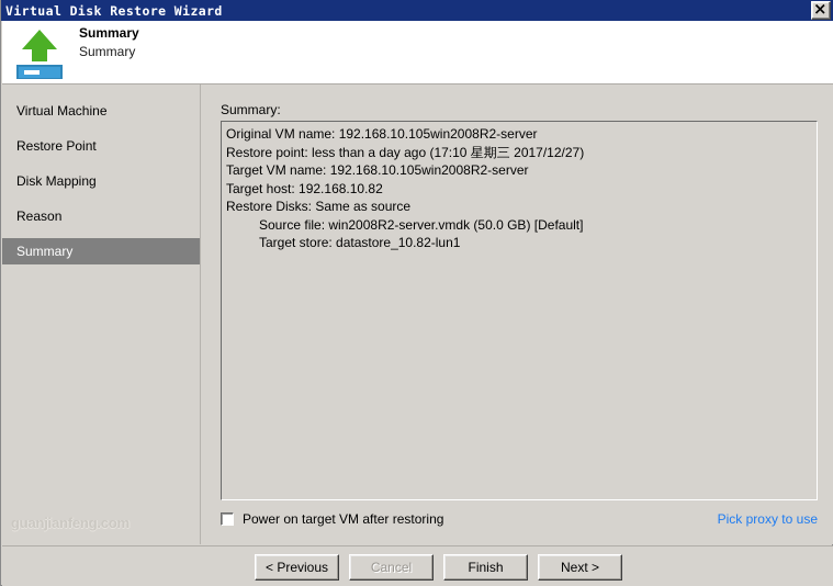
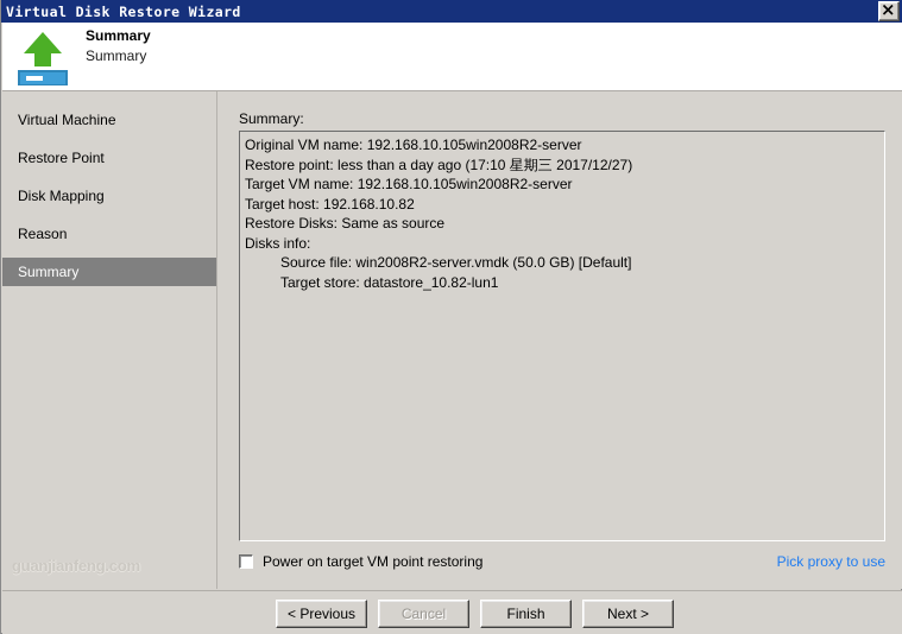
  Virtual Disk Restore Wizard
  Summary
  Summary
  Virtual Machine
  Restore Point
  Disk Mapping
  Reason
  Summary
  guanjianfeng.com
  Summary:
  Original VM name: 192.168.10.105win2008R2-server
  Restore point: less than a day ago (17:10 星期三 2017/12/27)
  Target VM name: 192.168.10.105win2008R2-server
  Target host: 192.168.10.82
  Restore Disks: Same as source
+ Disks info:
  Source file: win2008R2-server.vmdk (50.0 GB) [Default]
  Target store: datastore_10.82-lun1
- Power on target VM after restoring
+ Power on target VM point restoring
  Pick proxy to use
  < Previous
  Cancel
  Finish
  Next >
